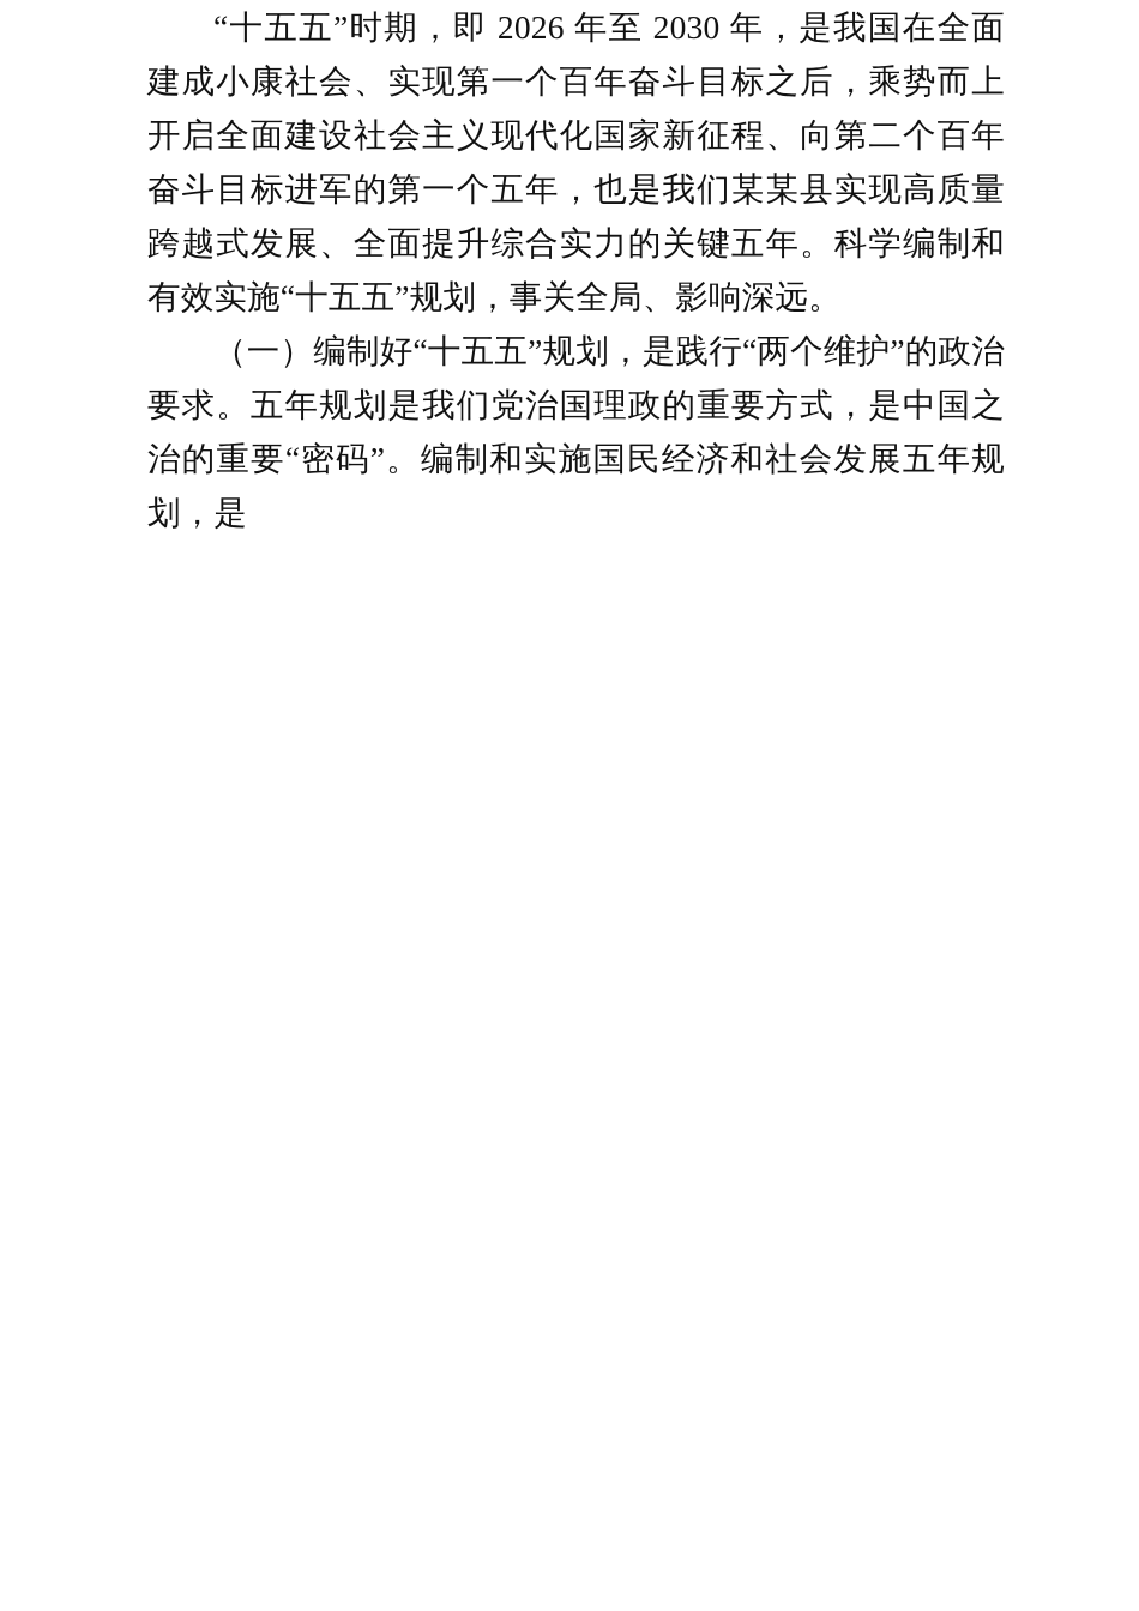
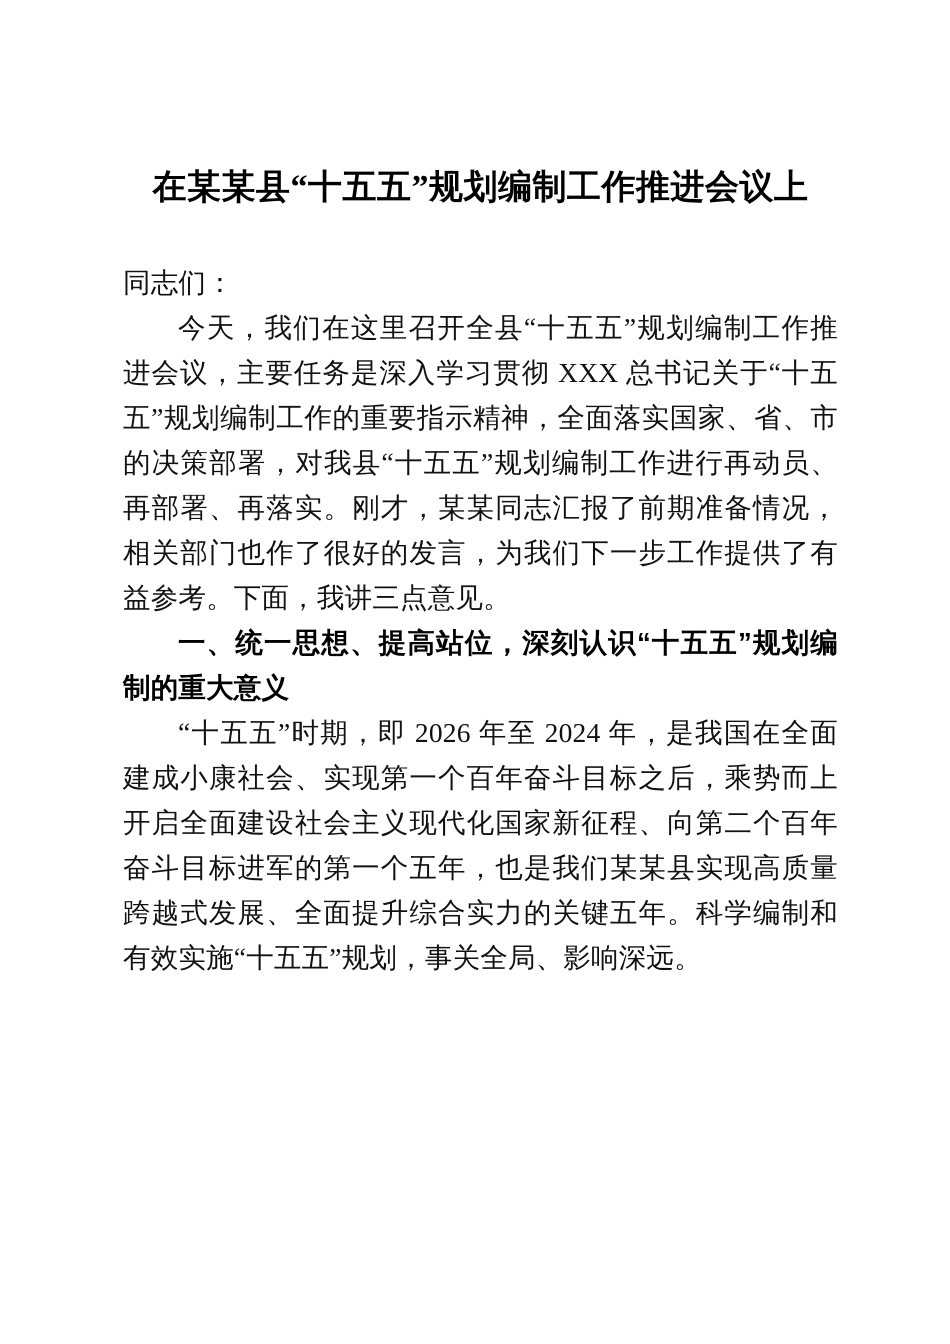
+ 在某某县“十五五”规划编制工作推进会议上
+ 同志们：
+ 今天，我们在这里召开全县“十五五”规划编制工作推进会议，主要任务是深入学习贯彻 XXX 总书记关于“十五五”规划编制工作的重要指示精神，全面落实国家、省、市的决策部署，对我县“十五五”规划编制工作进行再动员、再部署、再落实。刚才，某某同志汇报了前期准备情况，相关部门也作了很好的发言，为我们下一步工作提供了有益参考。下面，我讲三点意见。
+ 一、统一思想、提高站位，深刻认识“十五五”规划编制的重大意义
- “十五五”时期，即 2026 年至 2030 年，是我国在全面建成小康社会、实现第一个百年奋斗目标之后，乘势而上开启全面建设社会主义现代化国家新征程、向第二个百年奋斗目标进军的第一个五年，也是我们某某县实现高质量跨越式发展、全面提升综合实力的关键五年。科学编制和有效实施“十五五”规划，事关全局、影响深远。
+ “十五五”时期，即 2026 年至 2024 年，是我国在全面建成小康社会、实现第一个百年奋斗目标之后，乘势而上开启全面建设社会主义现代化国家新征程、向第二个百年奋斗目标进军的第一个五年，也是我们某某县实现高质量跨越式发展、全面提升综合实力的关键五年。科学编制和有效实施“十五五”规划，事关全局、影响深远。
- （一）编制好“十五五”规划，是践行“两个维护”的政治要求。五年规划是我们党治国理政的重要方式，是中国之治的重要“密码”。编制和实施国民经济和社会发展五年规划，是
